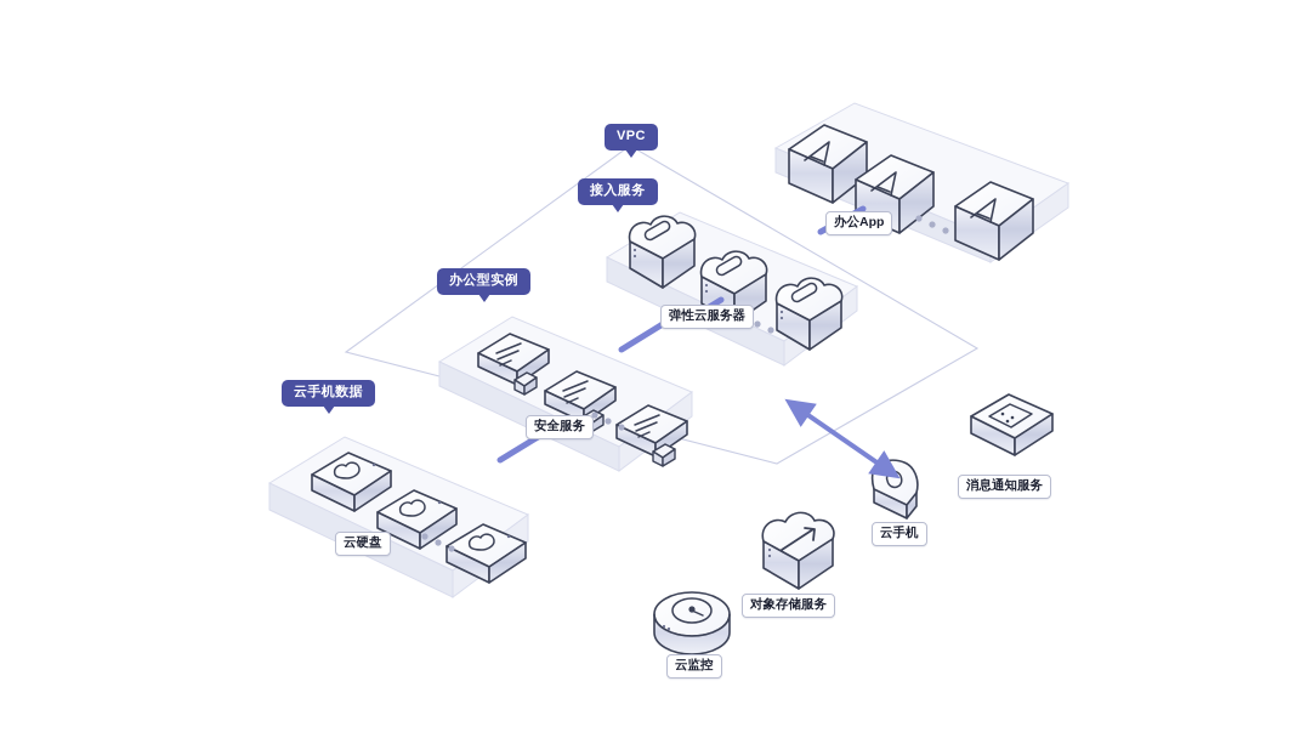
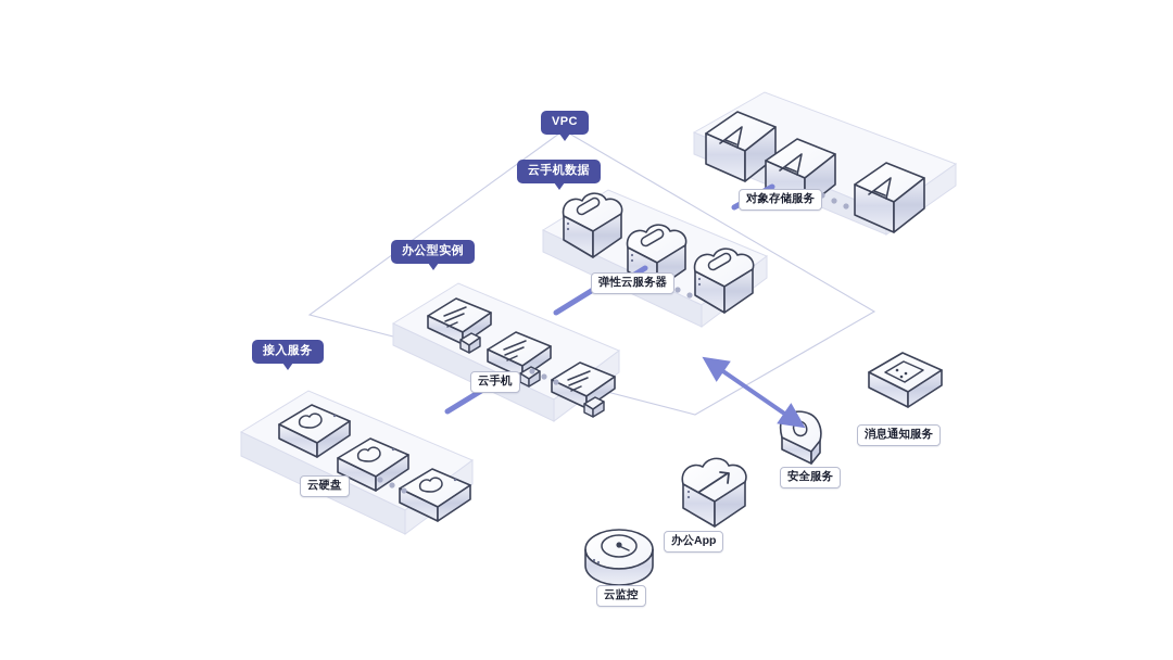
  VPC
- 接入服务
+ 云手机数据
  办公型实例
- 云手机数据
+ 接入服务
- 办公App
+ 对象存储服务
  弹性云服务器
- 安全服务
+ 云手机
  云硬盘
- 云手机
+ 安全服务
  消息通知服务
- 对象存储服务
+ 办公App
  云监控
